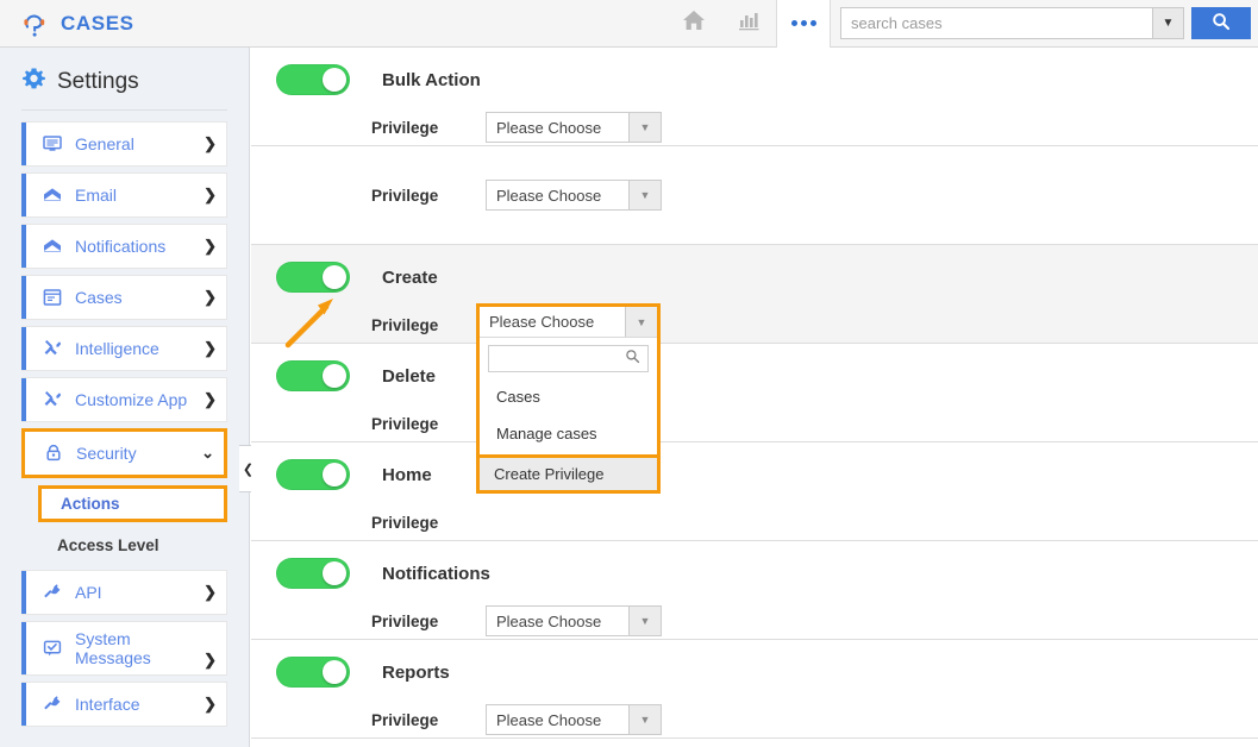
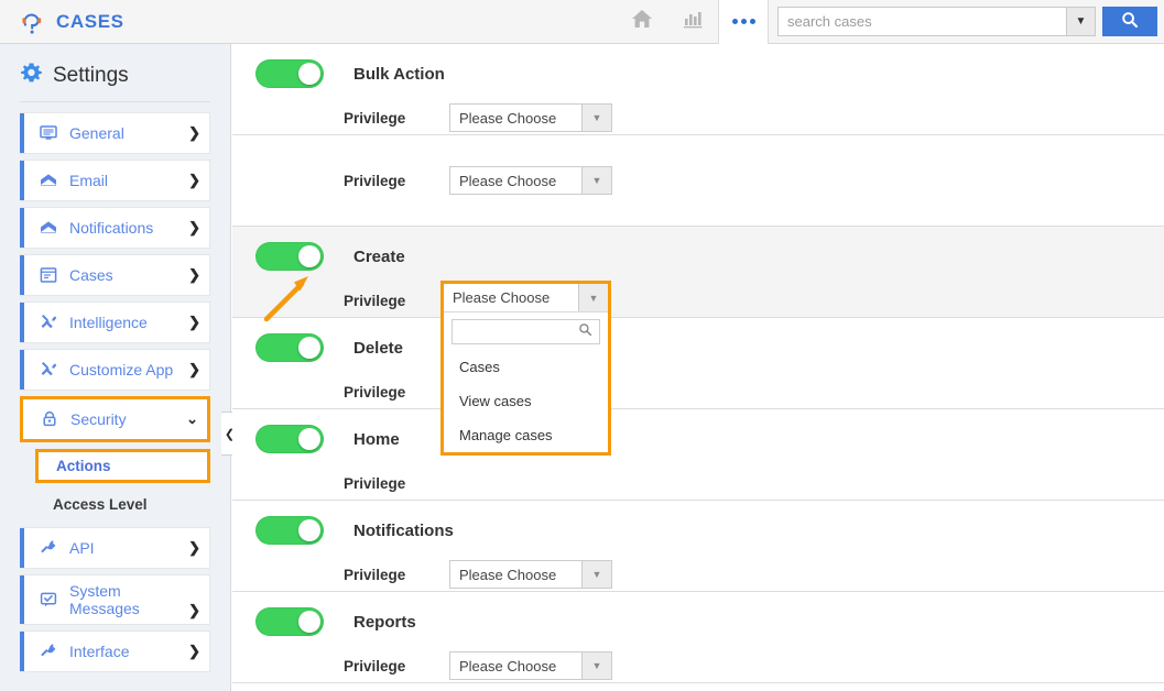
  CASES
  search cases
  ▼
  Settings
  General
  ❯
  Email
  ❯
  Notifications
  ❯
  Cases
  ❯
  Intelligence
  ❯
  Customize App
  ❯
  Security
  ⌄
  Actions
  Access Level
  API
  ❯
  System Messages
  ❯
  Interface
  ❯
  ❮
  Bulk Action
  Privilege
  Please Choose
  ▼
  Privilege
  Please Choose
  ▼
  Create
  Privilege
  Delete
  Privilege
  Home
  Privilege
  Notifications
  Privilege
  Please Choose
  ▼
  Reports
  Privilege
  Please Choose
  ▼
  Please Choose
  ▼
  Cases
+ View cases
  Manage cases
- Create Privilege
